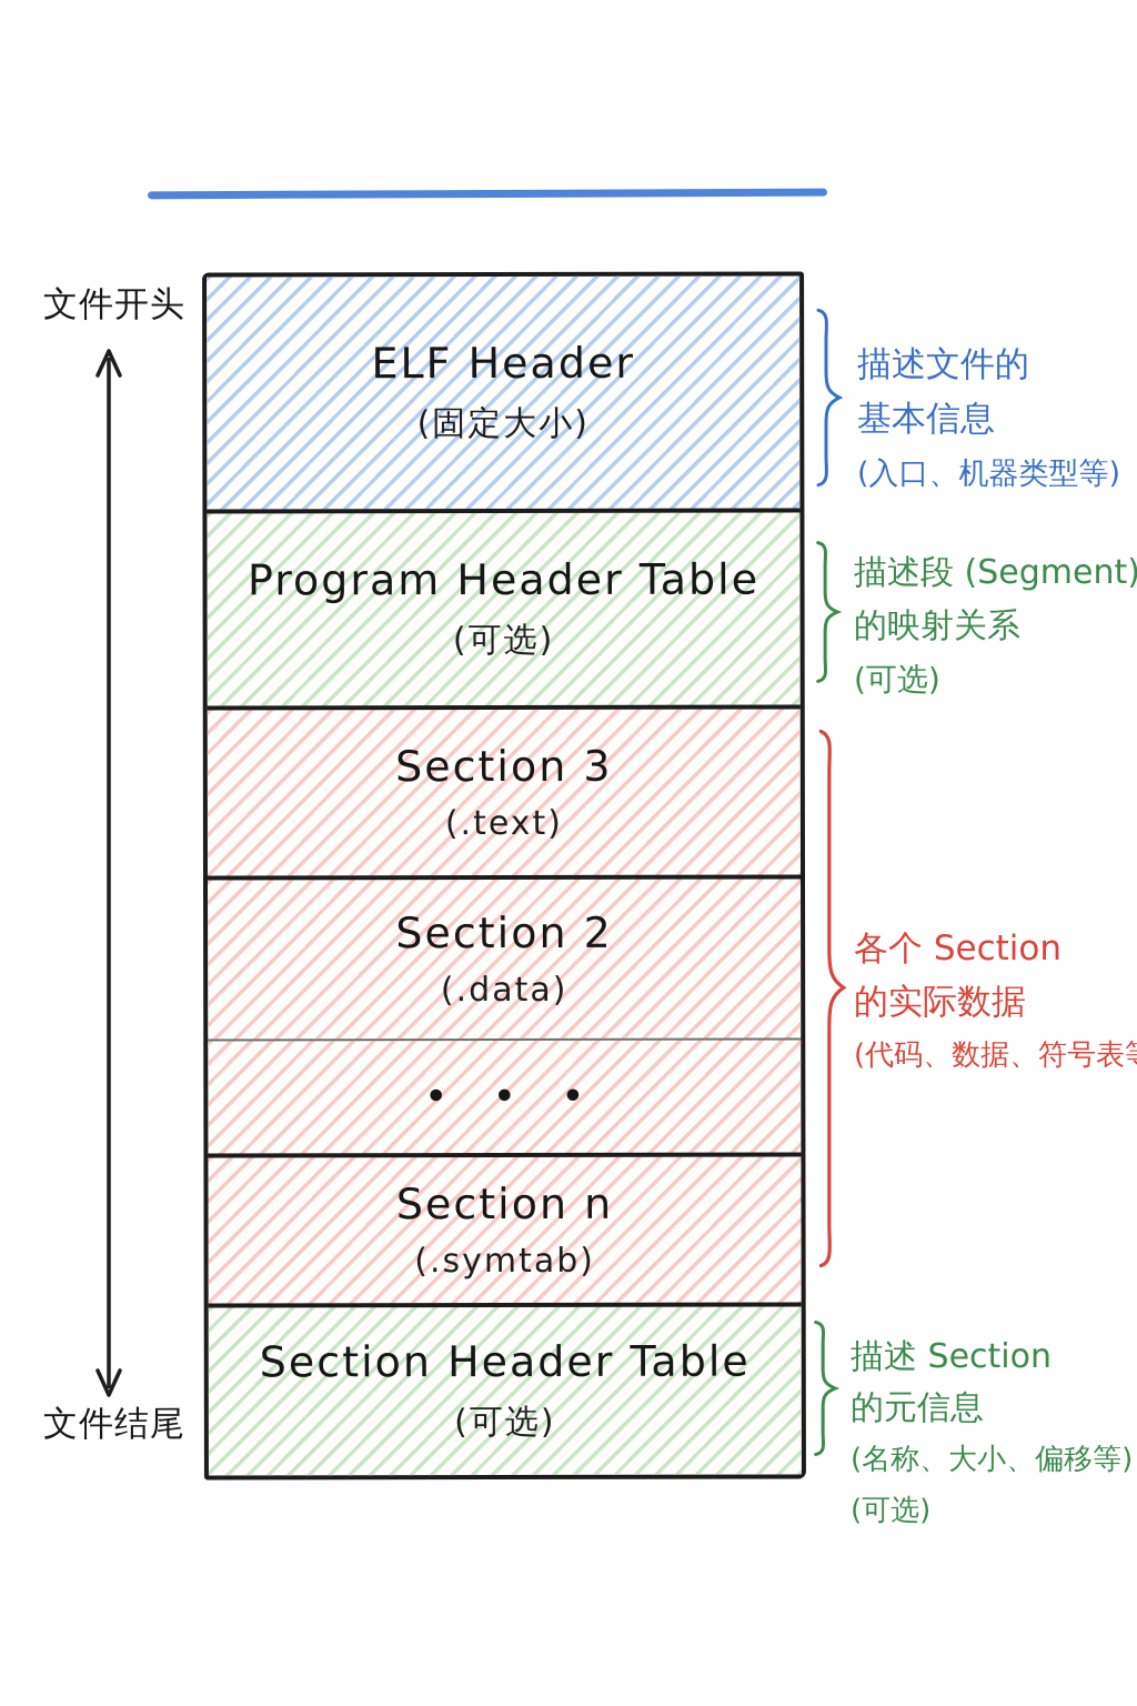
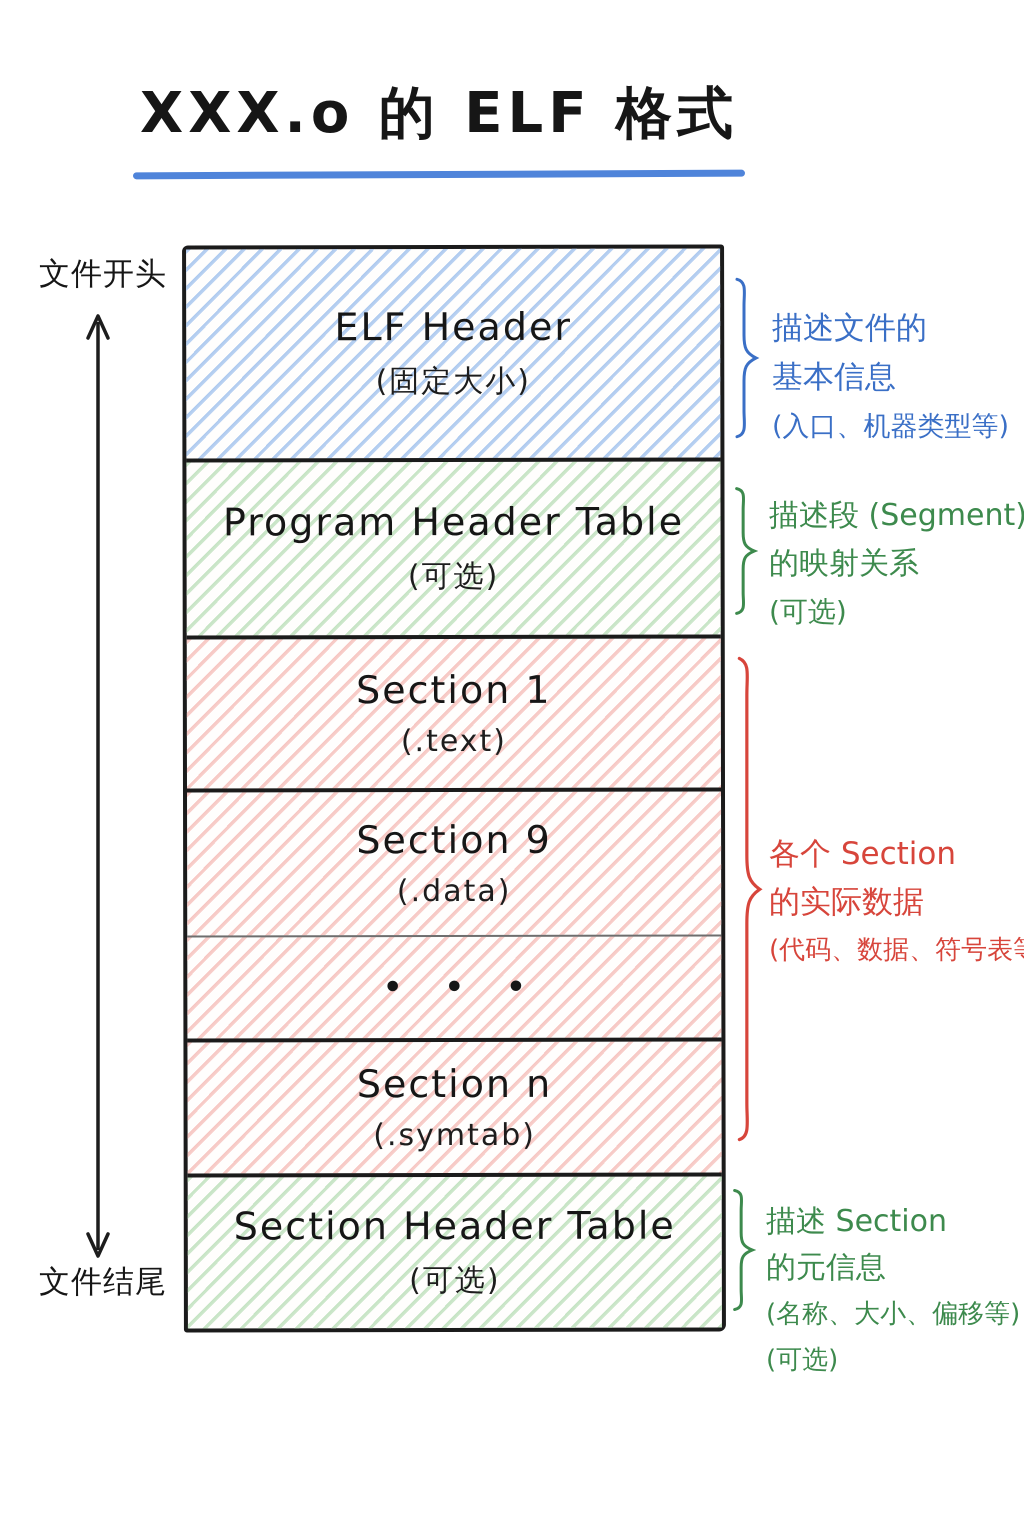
+ XXX.o 的 ELF 格式
  文件开头
  文件结尾
  ELF Header
  (固定大小)
  Program Header Table
  (可选)
- Section 3
+ Section 1
  (.text)
- Section 2
+ Section 9
  (.data)
  • • •
  Section n
  (.symtab)
  Section Header Table
  (可选)
  描述文件的
  基本信息
  (入口、机器类型等)
  描述段 (Segment)
  的映射关系
  (可选)
  各个 Section
  的实际数据
  (代码、数据、符号表
  描述 Section
  的元信息
  (名称、大小、偏移等)
  (可选)
